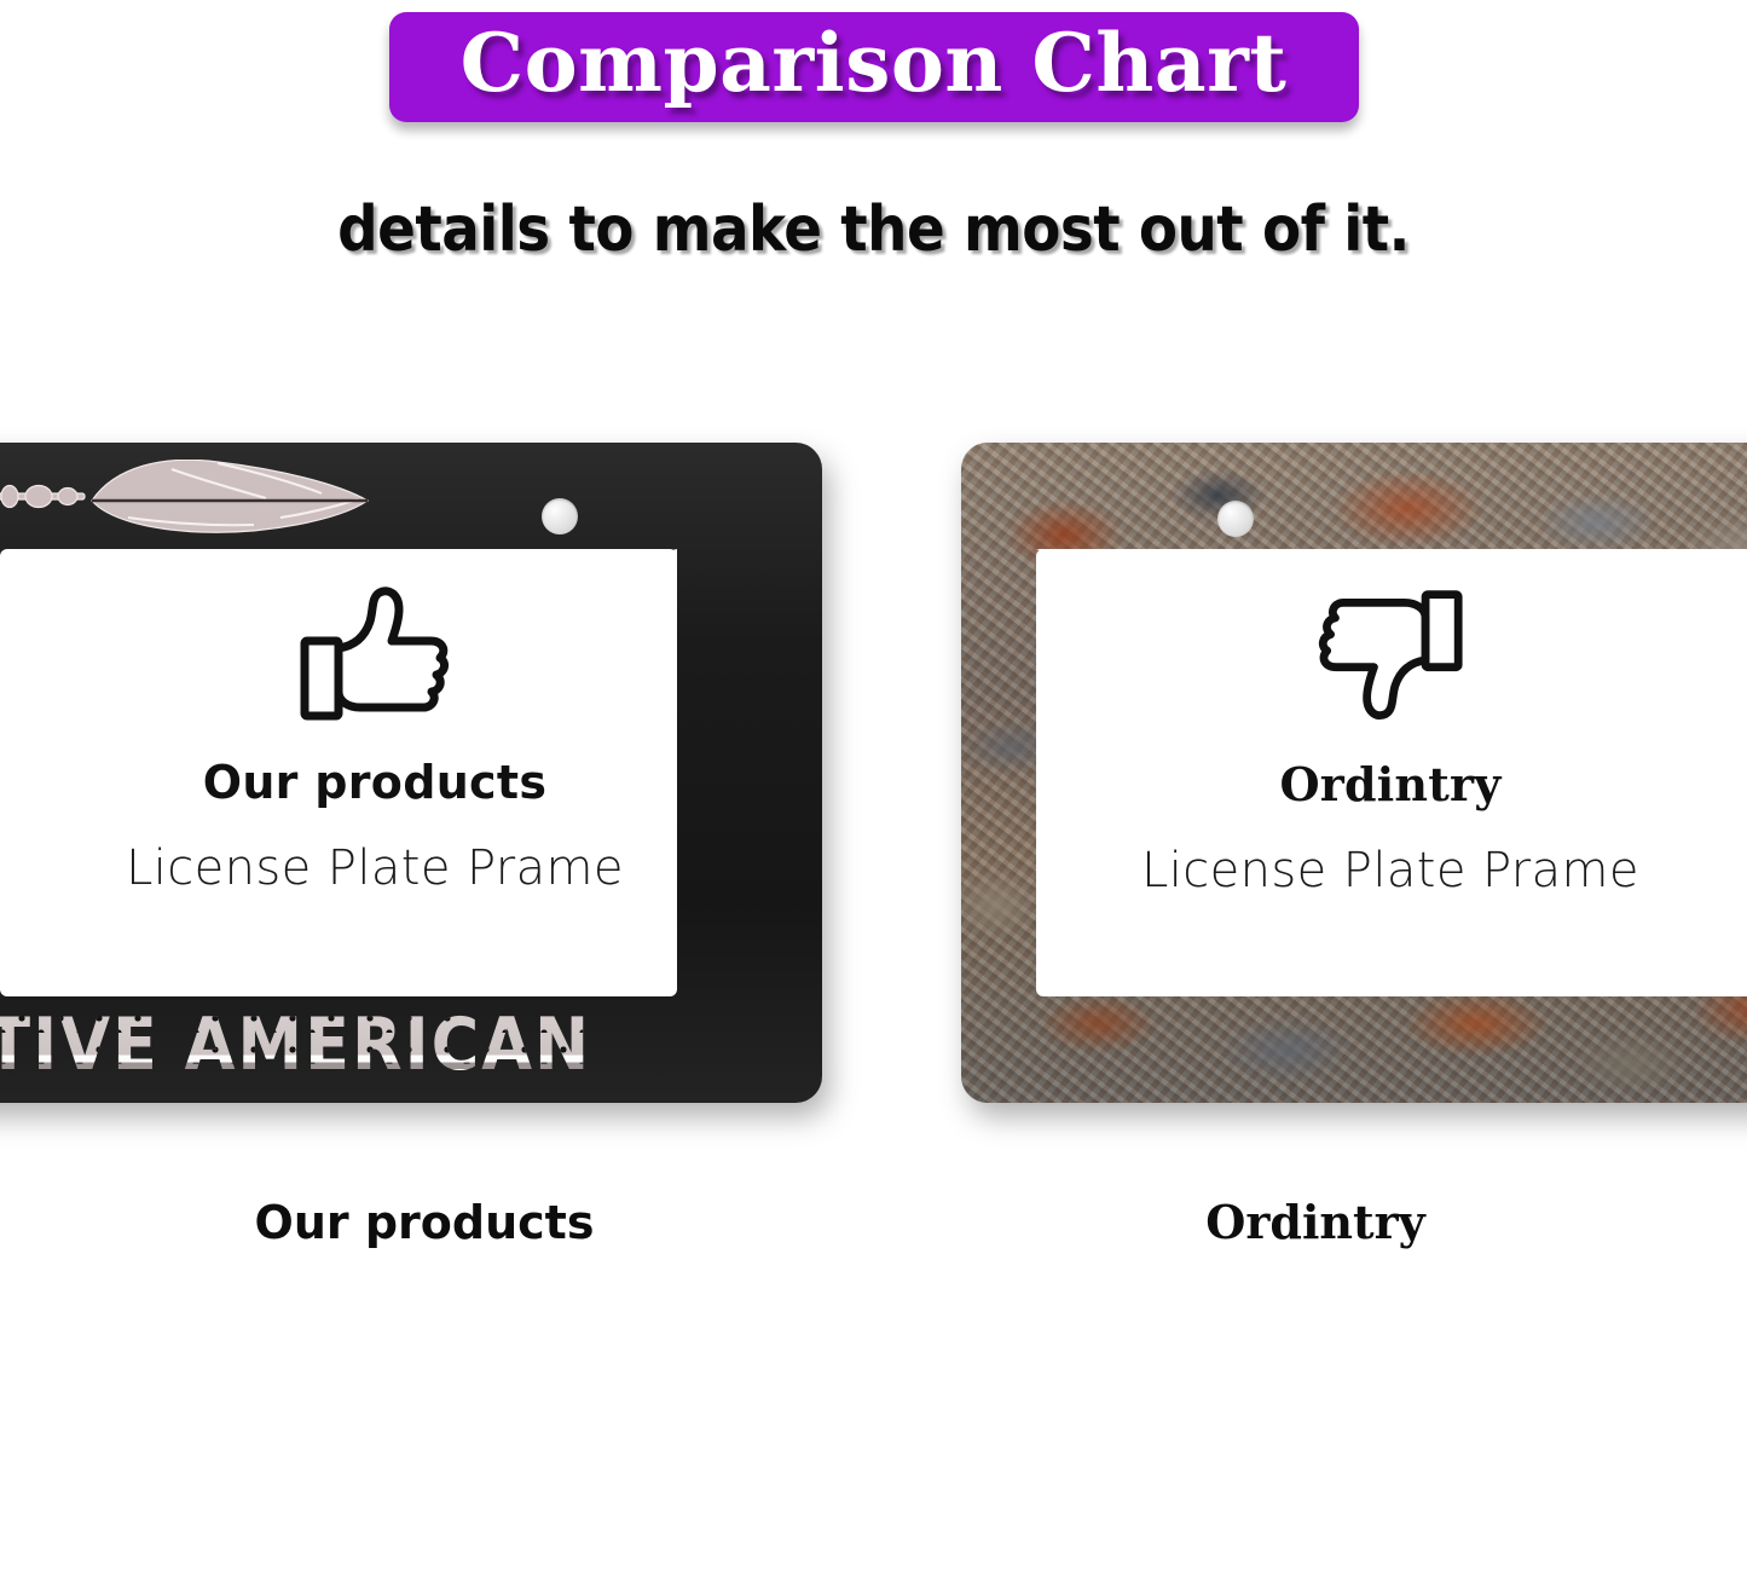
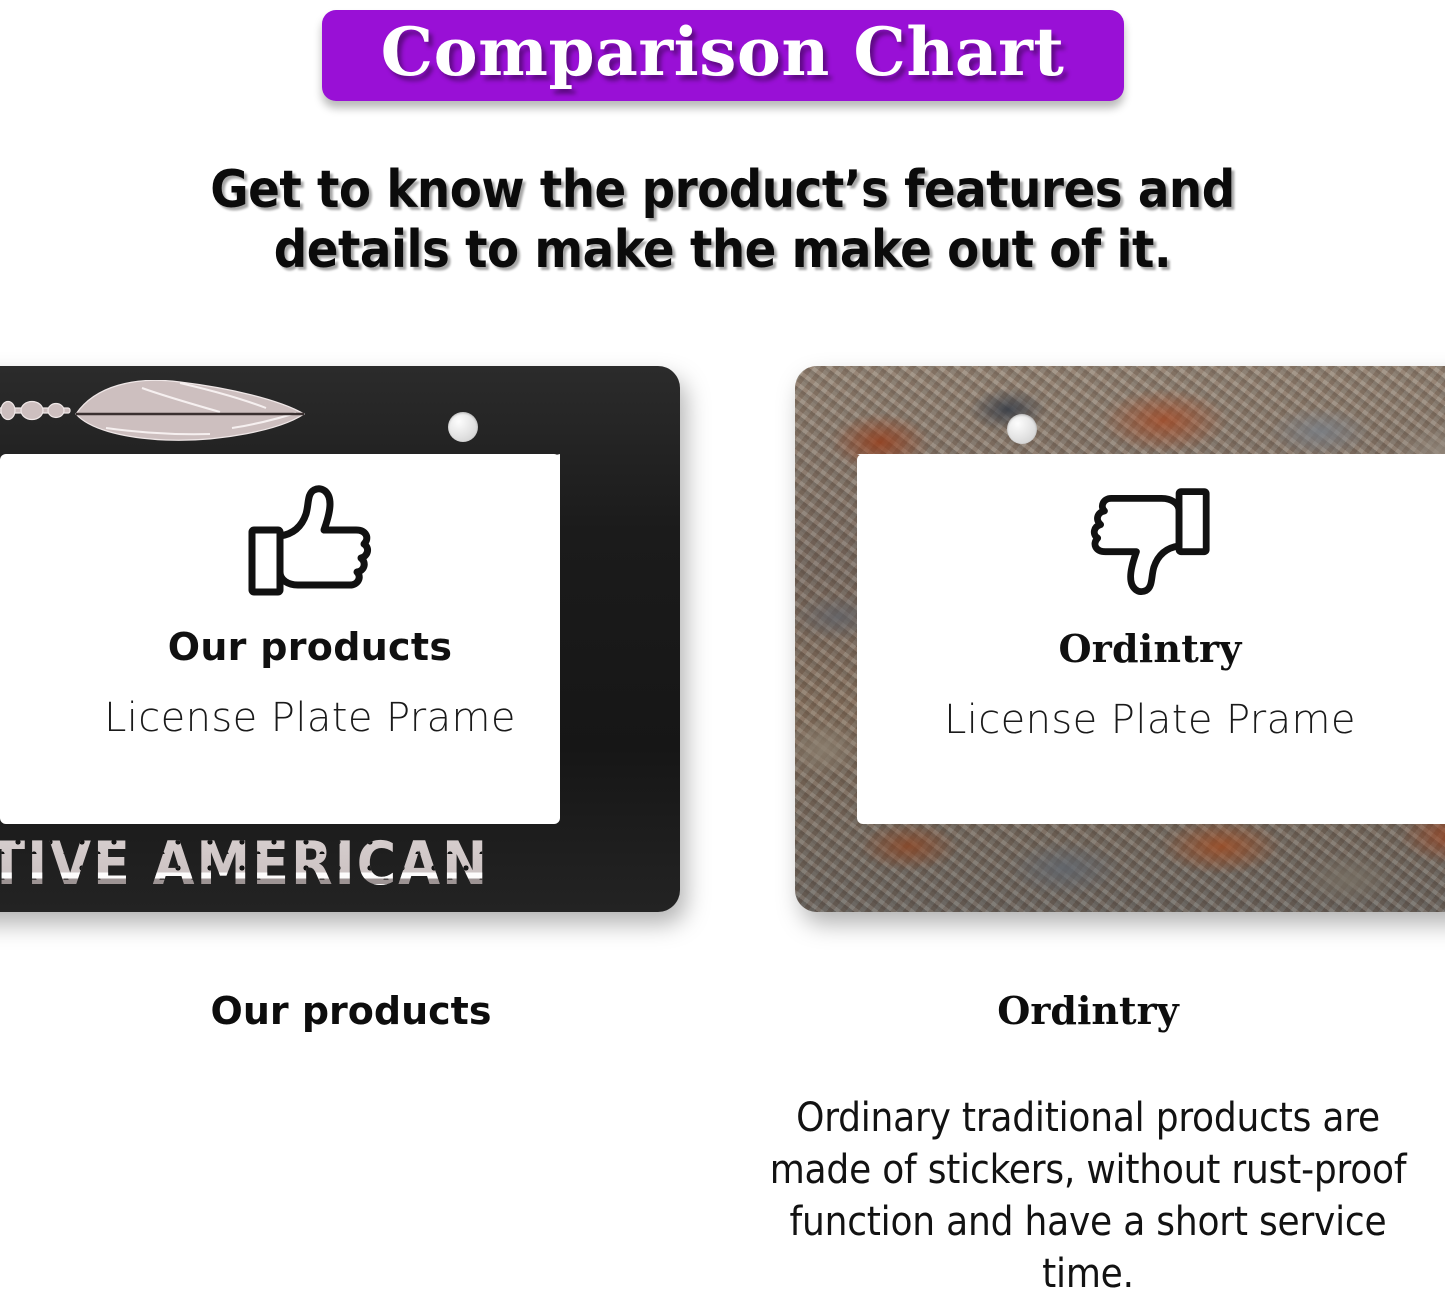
  Comparison Chart
+ Get to know the product’s features and
- details to make the most out of it.
+ details to make the make out of it.
  TIVE AMERICAN
  Our products
  License Plate Prame
  Ordintry
  License Plate Prame
  Our products
  Ordintry
+ Ordinary traditional products are made of stickers, without rust-proof function and have a short service time.
